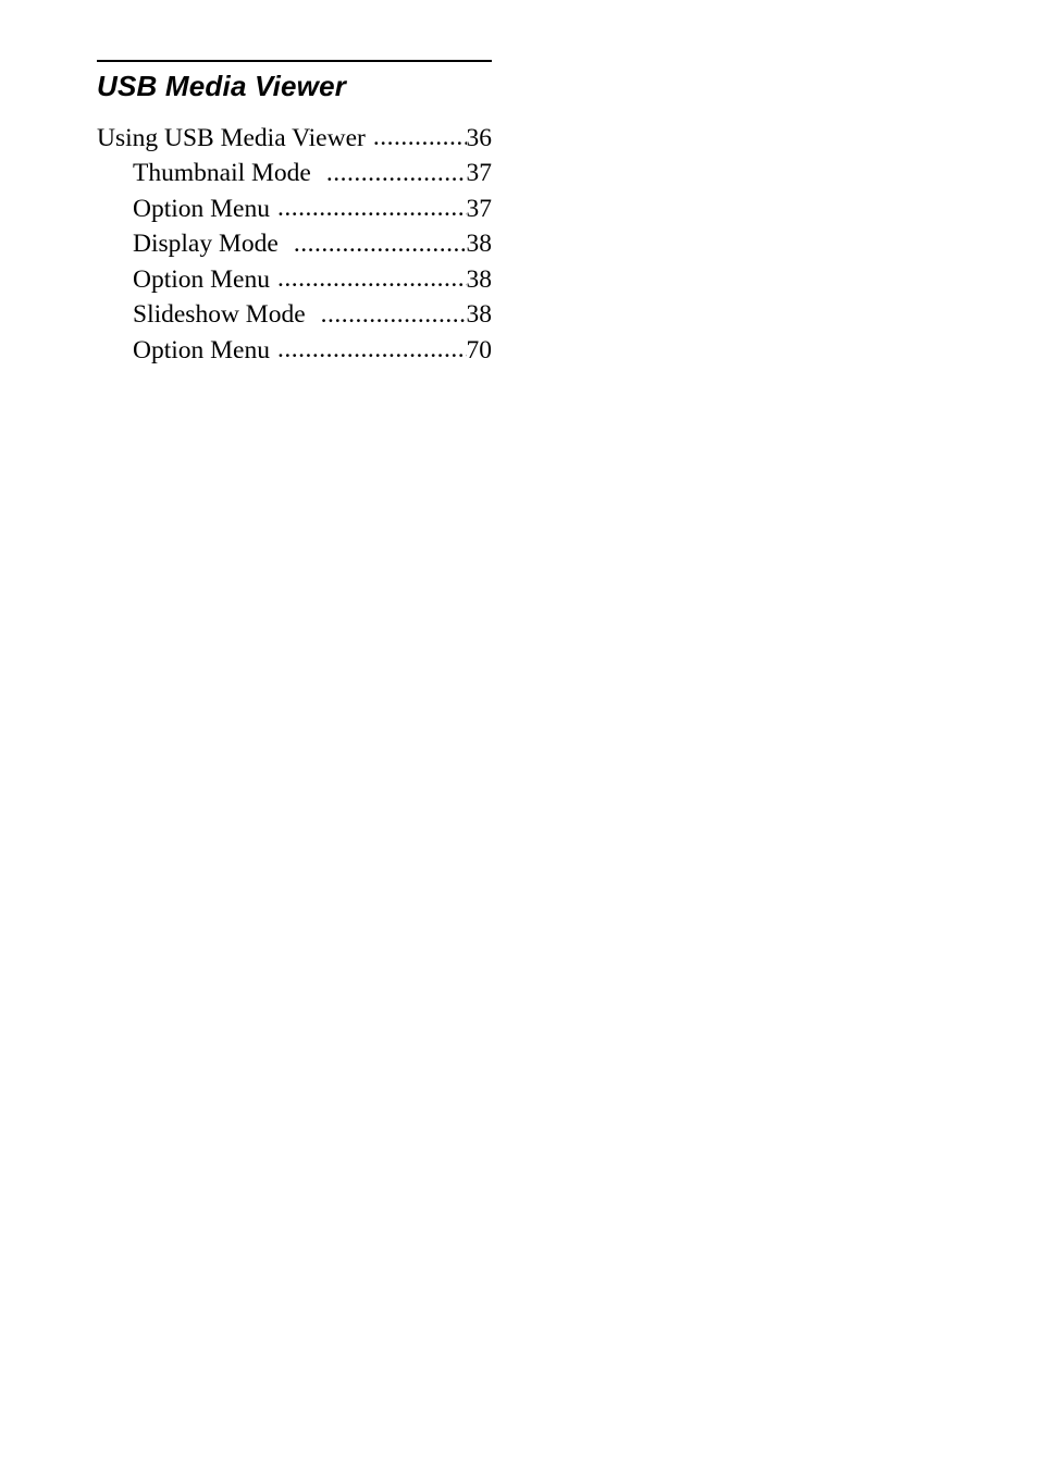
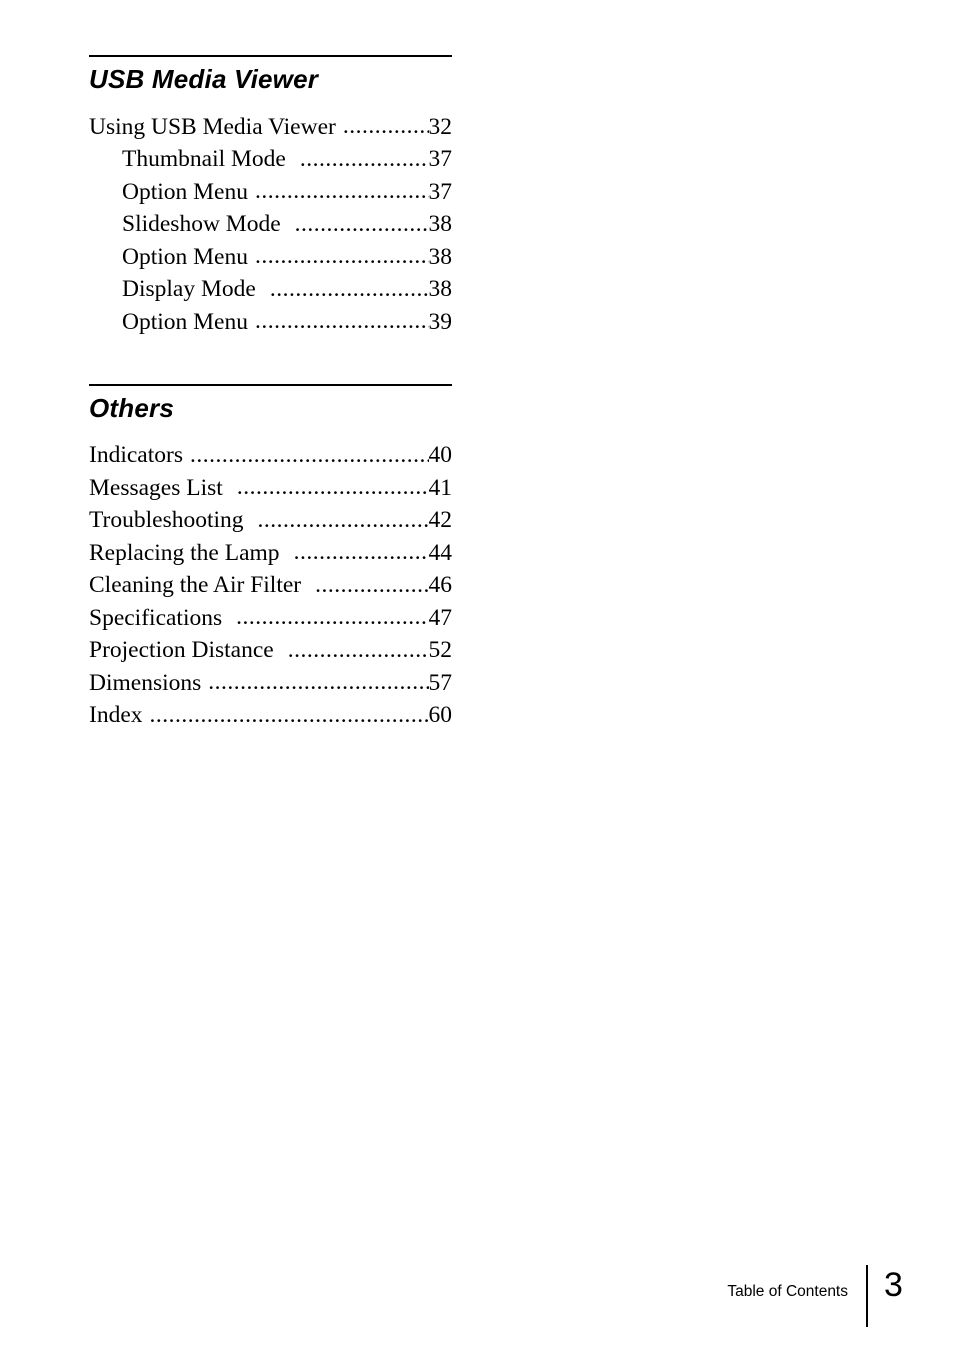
  USB Media Viewer
  Using USB Media Viewer
- 36
+ 32
  Thumbnail Mode
  37
  Option Menu
  37
- Display Mode
+ Slideshow Mode
  38
  Option Menu
  38
- Slideshow Mode
+ Display Mode
  38
  Option Menu
- 70
+ 39
+ Others
+ Indicators
+ 40
+ Messages List
+ 41
+ Troubleshooting
+ 42
+ Replacing the Lamp
+ 44
+ Cleaning the Air Filter
+ 46
+ Specifications
+ 47
+ Projection Distance
+ 52
+ Dimensions
+ 57
+ Index
+ 60
+ Table of Contents
+ 3
